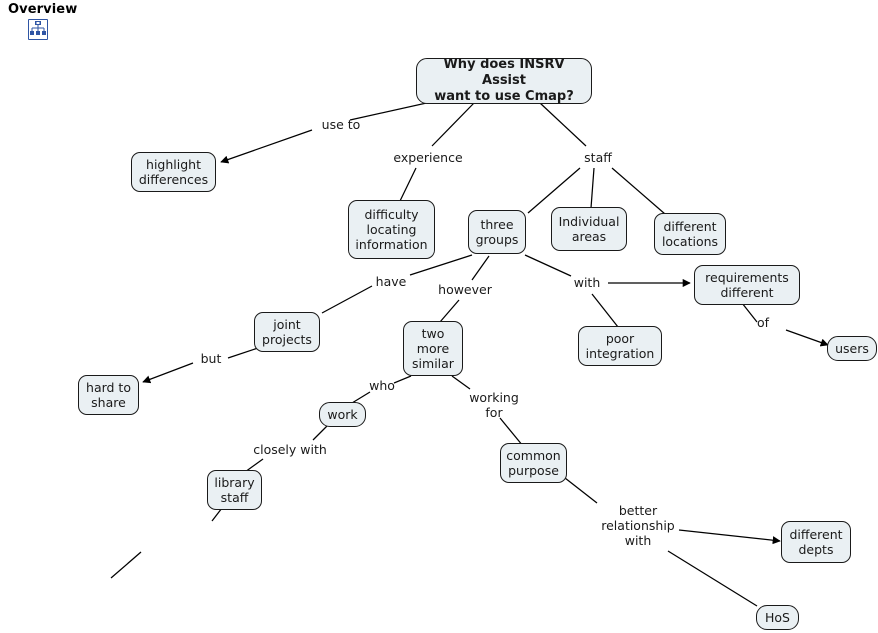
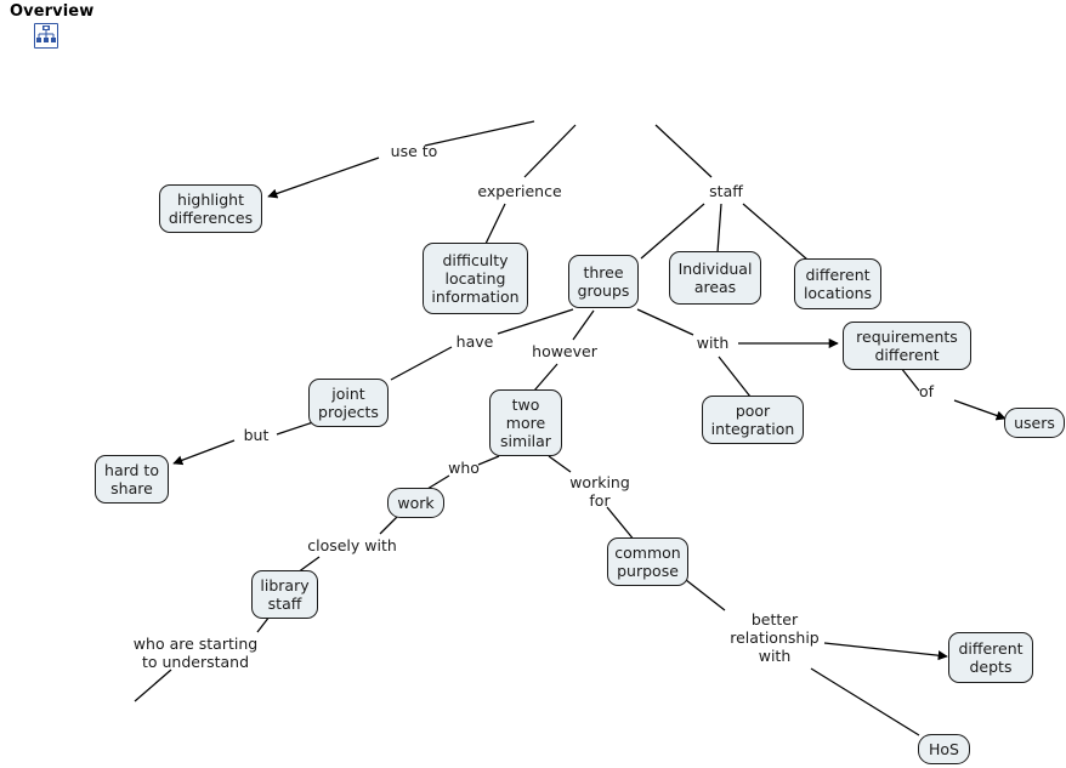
  Overview
- Why does INSRV Assist
- want to use Cmap?
  highlight
  differences
  difficulty
  locating
  information
  three
  groups
  Individual
  areas
  different
  locations
  requirements
  different
  poor
  integration
  users
  joint
  projects
  two
  more
  similar
  hard to
  share
  work
  library
  staff
  common
  purpose
  different
  depts
  HoS
  use to
  experience
  staff
  have
  however
  with
  of
  but
  who
  closely with
+ who are starting
+ to understand
  working
  for
  better
  relationship
  with
